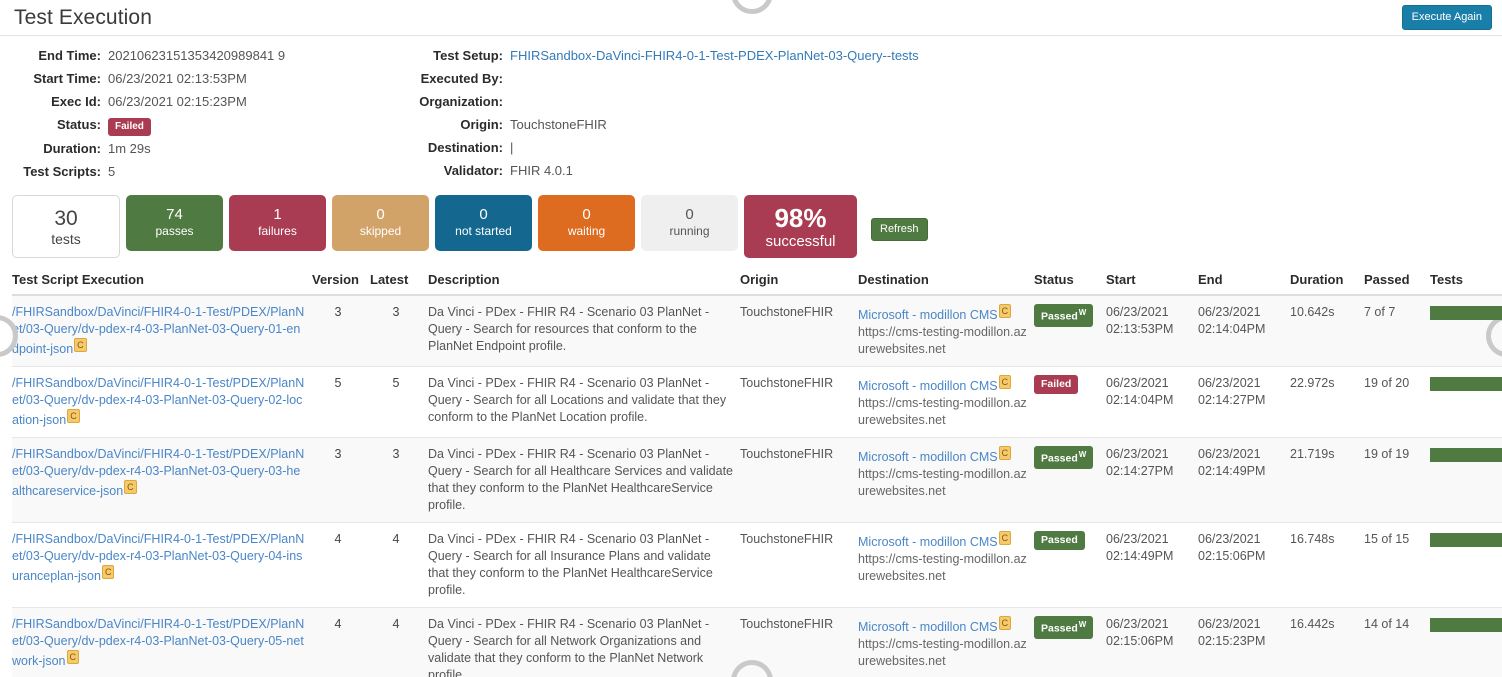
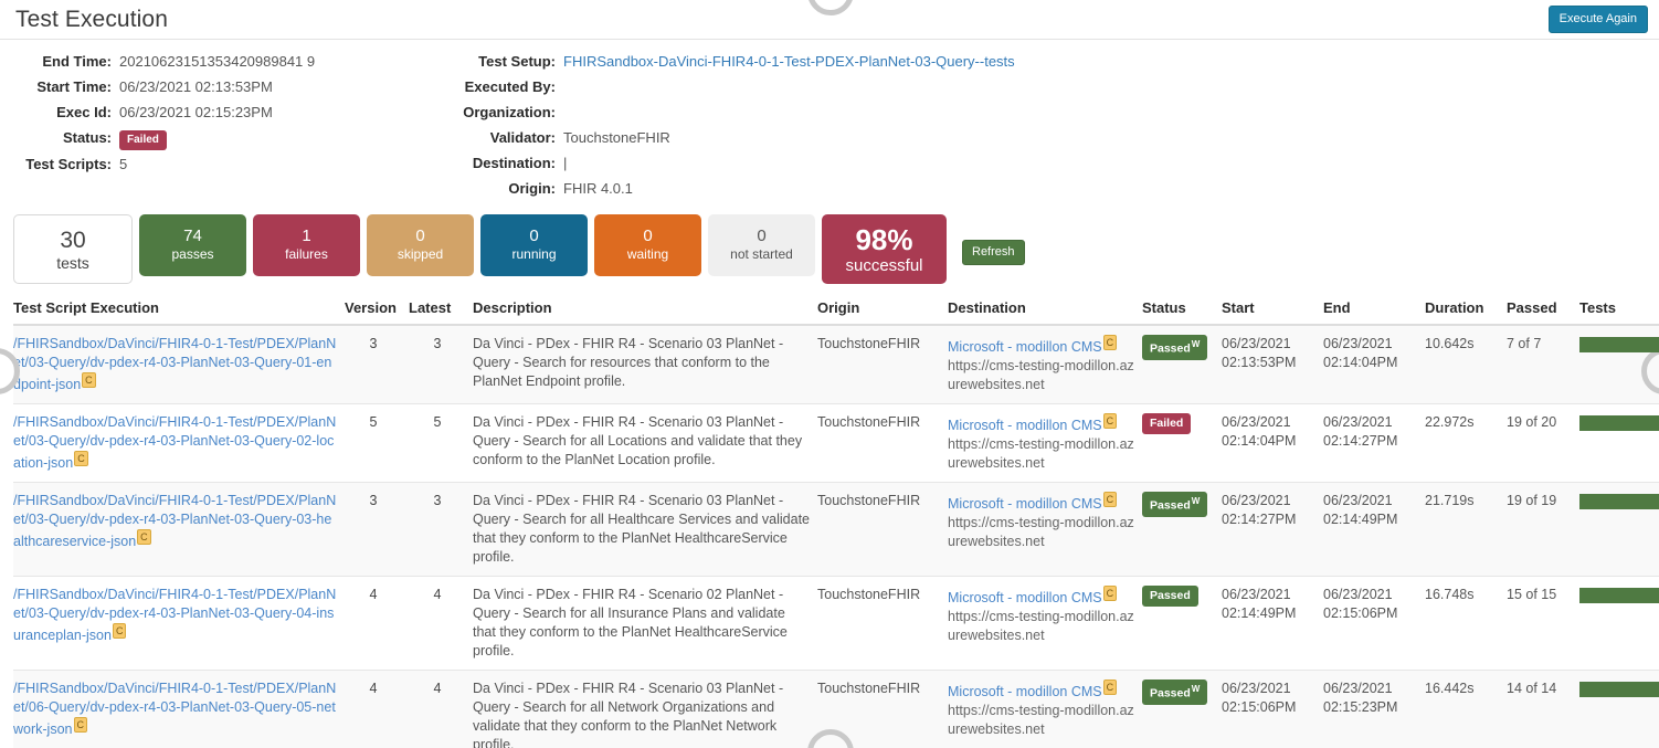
  Test Execution
  Execute Again
  End Time:
  20210623151353420989841 9
  Start Time:
  06/23/2021 02:13:53PM
  Exec Id:
  06/23/2021 02:15:23PM
  Status:
  Failed
- Duration:
- 1m 29s
  Test Scripts:
  5
  Test Setup:
  FHIRSandbox-DaVinci-FHIR4-0-1-Test-PDEX-PlanNet-03-Query--tests
  Executed By:
  Organization:
- Origin:
+ Validator:
  TouchstoneFHIR
  Destination:
  |
- Validator:
+ Origin:
  FHIR 4.0.1
  30
  tests
  74
  passes
  1
  failures
  0
  skipped
  0
- not started
+ running
  0
  waiting
  0
- running
+ not started
  98%
  successful
  Refresh
  Test Script Execution	Version	Latest	Description	Origin	Destination	Status	Start	End	Duration	Passed	Tests
  /FHIRSandbox/DaVinci/FHIR4-0-1-Test/PDEX/PlanNet/03-Query/dv-pdex-r4-03-PlanNet-03-Query-01-endpoint-json C	3	3	Da Vinci - PDex - FHIR R4 - Scenario 03 PlanNet - Query - Search for resources that conform to the PlanNet Endpoint profile.	TouchstoneFHIR	Microsoft - modillon CMS Chttps://cms-testing-modillon.azurewebsites.net	PassedW	06/23/2021 02:13:53PM	06/23/2021 02:14:04PM	10.642s	7 of 7
  /FHIRSandbox/DaVinci/FHIR4-0-1-Test/PDEX/PlanNet/03-Query/dv-pdex-r4-03-PlanNet-03-Query-02-location-json C	5	5	Da Vinci - PDex - FHIR R4 - Scenario 03 PlanNet - Query - Search for all Locations and validate that they conform to the PlanNet Location profile.	TouchstoneFHIR	Microsoft - modillon CMS Chttps://cms-testing-modillon.azurewebsites.net	Failed	06/23/2021 02:14:04PM	06/23/2021 02:14:27PM	22.972s	19 of 20
  /FHIRSandbox/DaVinci/FHIR4-0-1-Test/PDEX/PlanNet/03-Query/dv-pdex-r4-03-PlanNet-03-Query-03-healthcareservice-json C	3	3	Da Vinci - PDex - FHIR R4 - Scenario 03 PlanNet - Query - Search for all Healthcare Services and validate that they conform to the PlanNet HealthcareService profile.	TouchstoneFHIR	Microsoft - modillon CMS Chttps://cms-testing-modillon.azurewebsites.net	PassedW	06/23/2021 02:14:27PM	06/23/2021 02:14:49PM	21.719s	19 of 19
- /FHIRSandbox/DaVinci/FHIR4-0-1-Test/PDEX/PlanNet/03-Query/dv-pdex-r4-03-PlanNet-03-Query-04-insuranceplan-json C	4	4	Da Vinci - PDex - FHIR R4 - Scenario 03 PlanNet - Query - Search for all Insurance Plans and validate that they conform to the PlanNet HealthcareService profile.	TouchstoneFHIR	Microsoft - modillon CMS Chttps://cms-testing-modillon.azurewebsites.net	Passed	06/23/2021 02:14:49PM	06/23/2021 02:15:06PM	16.748s	15 of 15
+ /FHIRSandbox/DaVinci/FHIR4-0-1-Test/PDEX/PlanNet/03-Query/dv-pdex-r4-03-PlanNet-03-Query-04-insuranceplan-json C	4	4	Da Vinci - PDex - FHIR R4 - Scenario 02 PlanNet - Query - Search for all Insurance Plans and validate that they conform to the PlanNet HealthcareService profile.	TouchstoneFHIR	Microsoft - modillon CMS Chttps://cms-testing-modillon.azurewebsites.net	Passed	06/23/2021 02:14:49PM	06/23/2021 02:15:06PM	16.748s	15 of 15
- /FHIRSandbox/DaVinci/FHIR4-0-1-Test/PDEX/PlanNet/03-Query/dv-pdex-r4-03-PlanNet-03-Query-05-network-json C	4	4	Da Vinci - PDex - FHIR R4 - Scenario 03 PlanNet - Query - Search for all Network Organizations and validate that they conform to the PlanNet Network profile.	TouchstoneFHIR	Microsoft - modillon CMS Chttps://cms-testing-modillon.azurewebsites.net	PassedW	06/23/2021 02:15:06PM	06/23/2021 02:15:23PM	16.442s	14 of 14
+ /FHIRSandbox/DaVinci/FHIR4-0-1-Test/PDEX/PlanNet/06-Query/dv-pdex-r4-03-PlanNet-03-Query-05-network-json C	4	4	Da Vinci - PDex - FHIR R4 - Scenario 03 PlanNet - Query - Search for all Network Organizations and validate that they conform to the PlanNet Network profile.	TouchstoneFHIR	Microsoft - modillon CMS Chttps://cms-testing-modillon.azurewebsites.net	PassedW	06/23/2021 02:15:06PM	06/23/2021 02:15:23PM	16.442s	14 of 14
